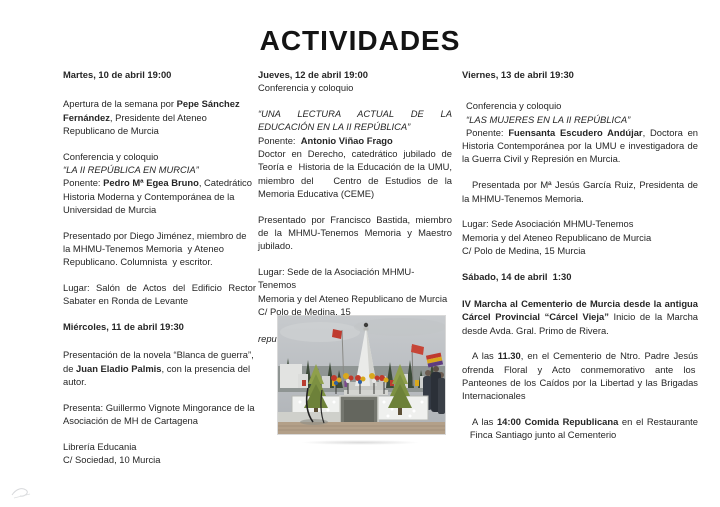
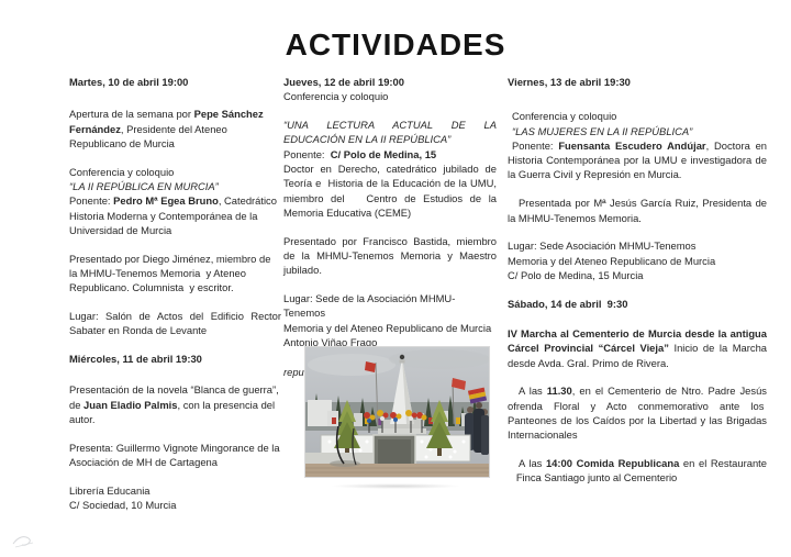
  ACTIVIDADES
  Martes, 10 de abril 19:00
  Apertura de la semana por Pepe Sánchez Fernández, Presidente del Ateneo Republicano de Murcia
  Conferencia y coloquio
  “LA II REPÚBLICA EN MURCIA”
  Ponente: Pedro Mª Egea Bruno, Catedrático Historia Moderna y Contemporánea de la Universidad de Murcia
  Presentado por Diego Jiménez, miembro de la MHMU-Tenemos Memoria y Ateneo Republicano. Columnista y escritor.
  Lugar: Salón de Actos del Edificio Rector Sabater en Ronda de Levante
  Miércoles, 11 de abril 19:30
  Presentación de la novela “Blanca de guerra”, de Juan Eladio Palmis, con la presencia del autor.
  Presenta: Guillermo Vignote Mingorance de la Asociación de MH de Cartagena
  Librería Educania
  C/ Sociedad, 10 Murcia
  Jueves, 12 de abril 19:00
  Conferencia y coloquio
  “UNA LECTURA ACTUAL DE LA EDUCACIÓN EN LA II REPÚBLICA”
- Ponente: Antonio Viñao Frago
+ Ponente: C/ Polo de Medina, 15
  Doctor en Derecho, catedrático jubilado de Teoría e Historia de la Educación de la UMU, miembro del Centro de Estudios de la Memoria Educativa (CEME)
  Presentado por Francisco Bastida, miembro de la MHMU-Tenemos Memoria y Maestro jubilado.
  Lugar: Sede de la Asociación MHMU-Tenemos
  Memoria y del Ateneo Republicano de Murcia
- C/ Polo de Medina, 15
+ Antonio Viñao Frago
  Viernes, 13 de abril 19:30
  Conferencia y coloquio
  “LAS MUJERES EN LA II REPÚBLICA”
  Ponente: Fuensanta Escudero Andújar, Doctora en Historia Contemporánea por la UMU e investigadora de la Guerra Civil y Represión en Murcia.
  Presentada por Mª Jesús García Ruiz, Presidenta de la MHMU-Tenemos Memoria.
  Lugar: Sede Asociación MHMU-Tenemos
  Memoria y del Ateneo Republicano de Murcia
  C/ Polo de Medina, 15 Murcia
- Sábado, 14 de abril 1:30
+ Sábado, 14 de abril 9:30
  IV Marcha al Cementerio de Murcia desde la antigua Cárcel Provincial “Cárcel Vieja” Inicio de la Marcha desde Avda. Gral. Primo de Rivera.
  A las 11.30, en el Cementerio de Ntro. Padre Jesús ofrenda Floral y Acto conmemorativo ante los Panteones de los Caídos por la Libertad y las Brigadas Internacionales
  A las 14:00 Comida Republicana en el Restaurante Finca Santiago junto al Cementerio
